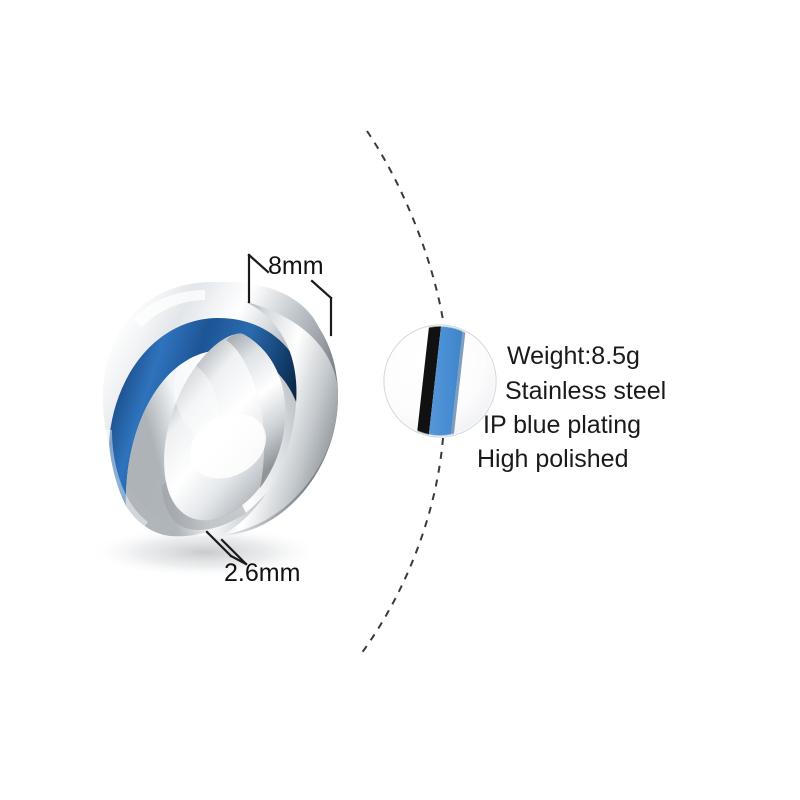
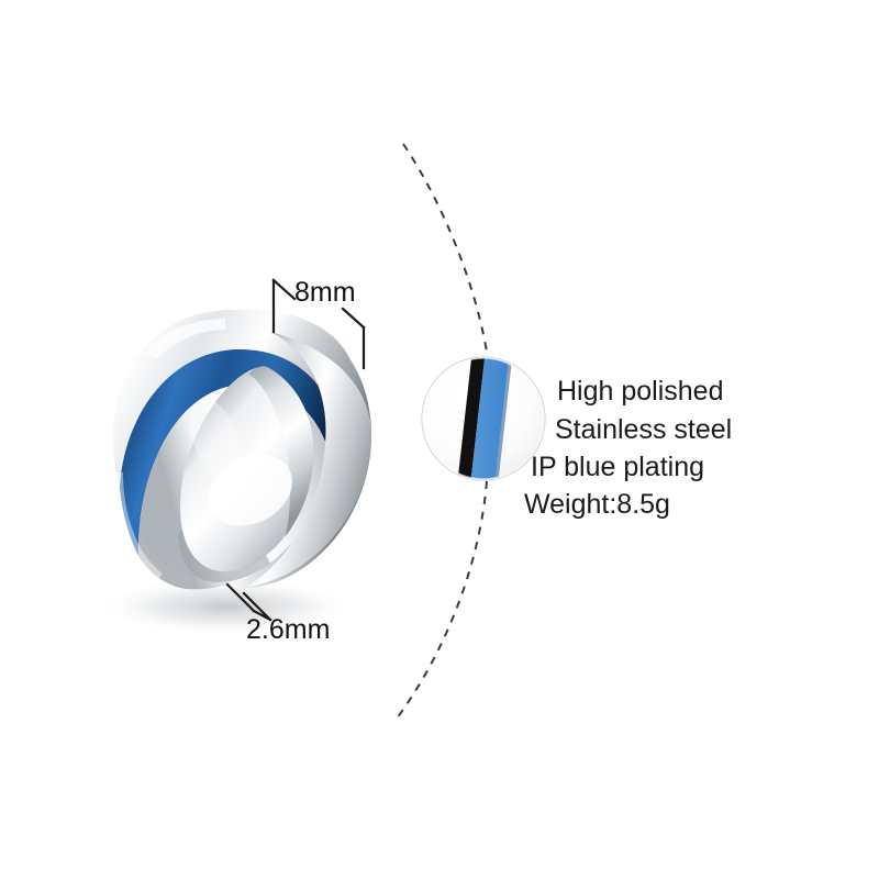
  8mm
  2.6mm
- Weight:8.5g
+ High polished
  Stainless steel
  IP blue plating
- High polished
+ Weight:8.5g
